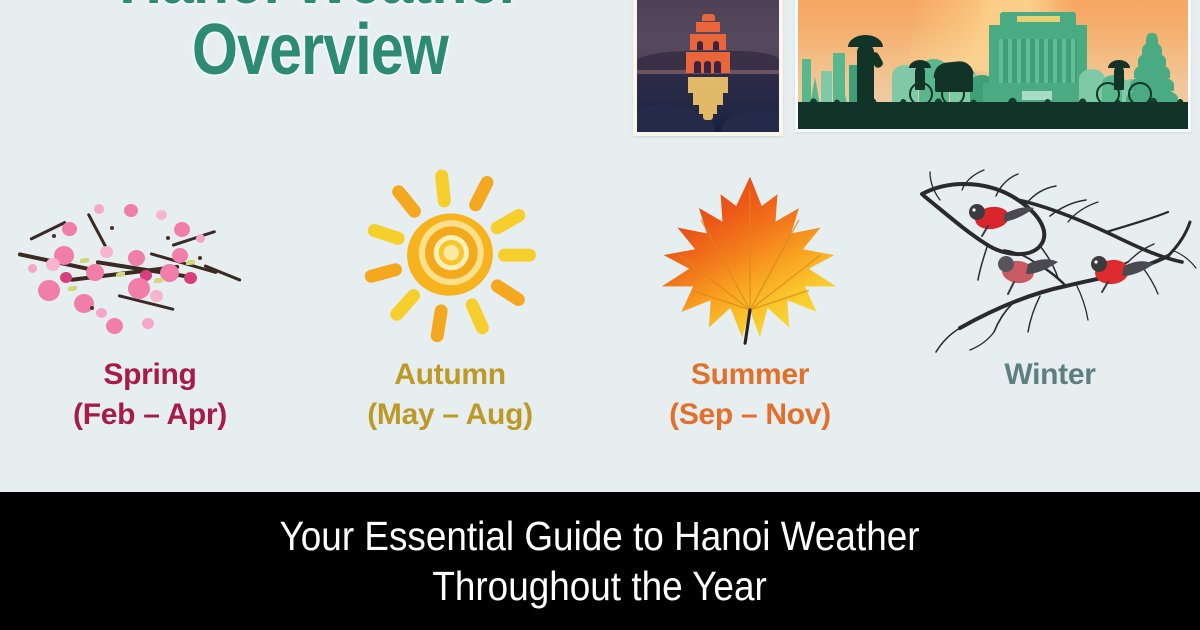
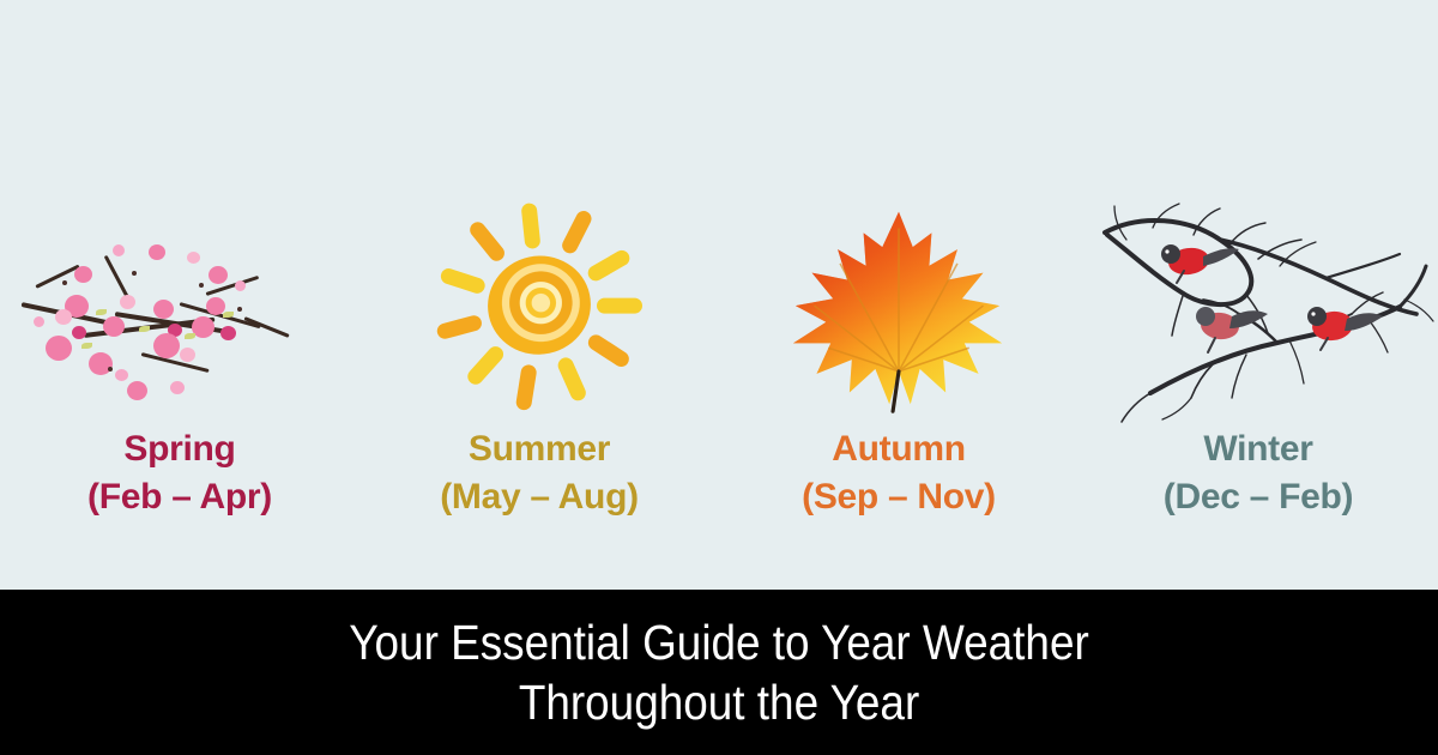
- Overview
  Spring
  (Feb – Apr)
- Autumn
+ Summer
  (May – Aug)
- Summer
+ Autumn
  (Sep – Nov)
  Winter
+ (Dec – Feb)
- Your Essential Guide to Hanoi Weather
+ Your Essential Guide to Year Weather
  Throughout the Year
